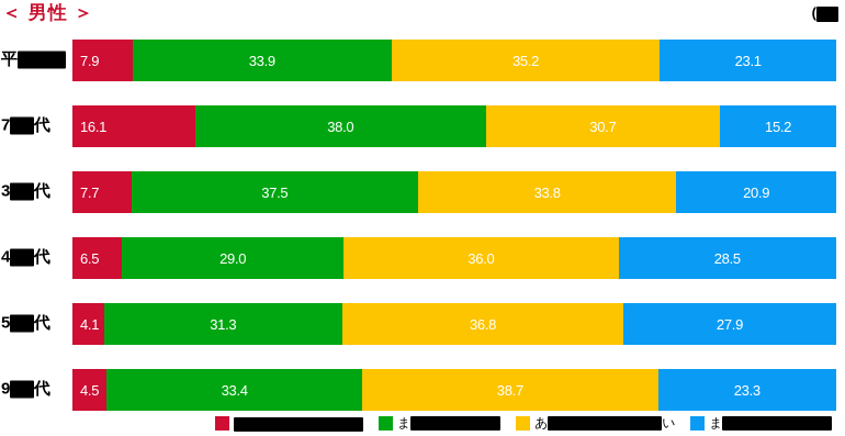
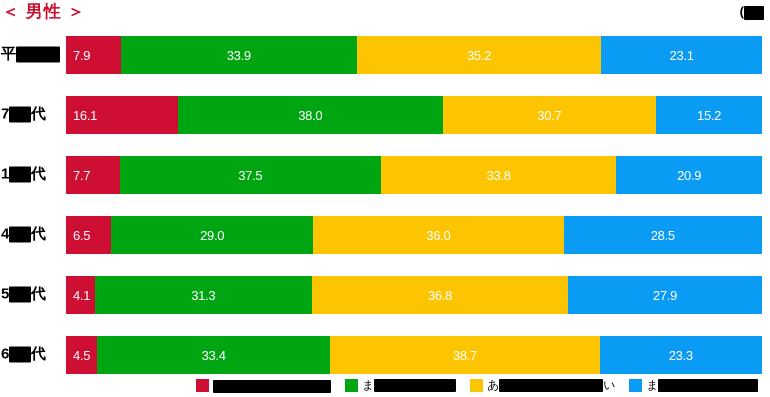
  ＜ 男性 ＞
  (％)
  平
  7.9
  33.9
  35.2
  23.1
  7 代
  16.1
  38.0
  30.7
  15.2
- 3 代
+ 1 代
  7.7
  37.5
  33.8
  20.9
  4 代
  6.5
  29.0
  36.0
  28.5
  5 代
  4.1
  31.3
  36.8
  27.9
- 9 代
+ 6 代
  4.5
  33.4
  38.7
  23.3
  ま
  あ い
  ま
